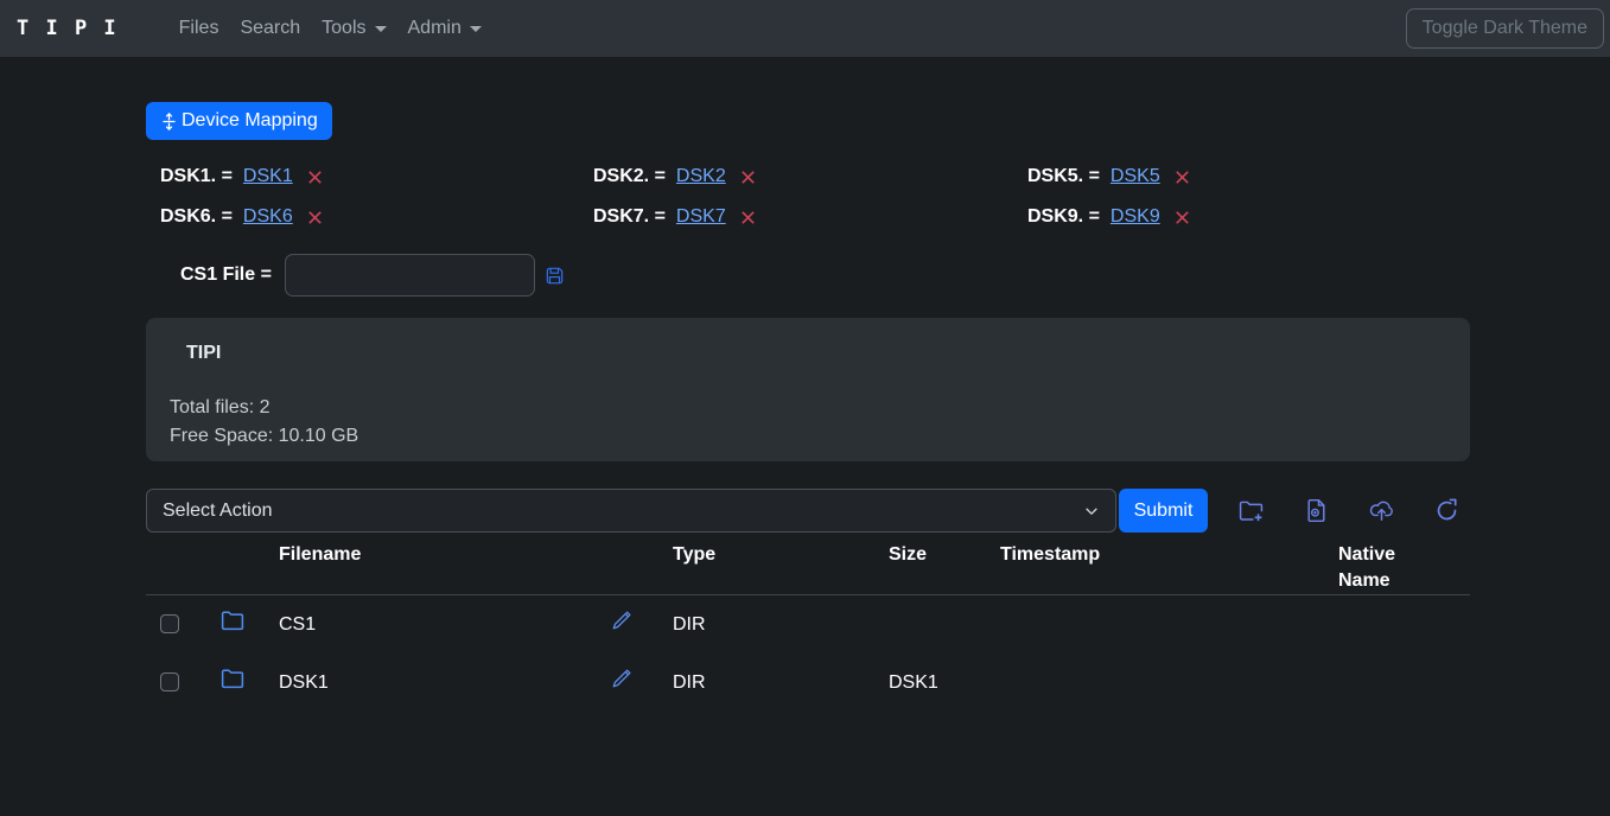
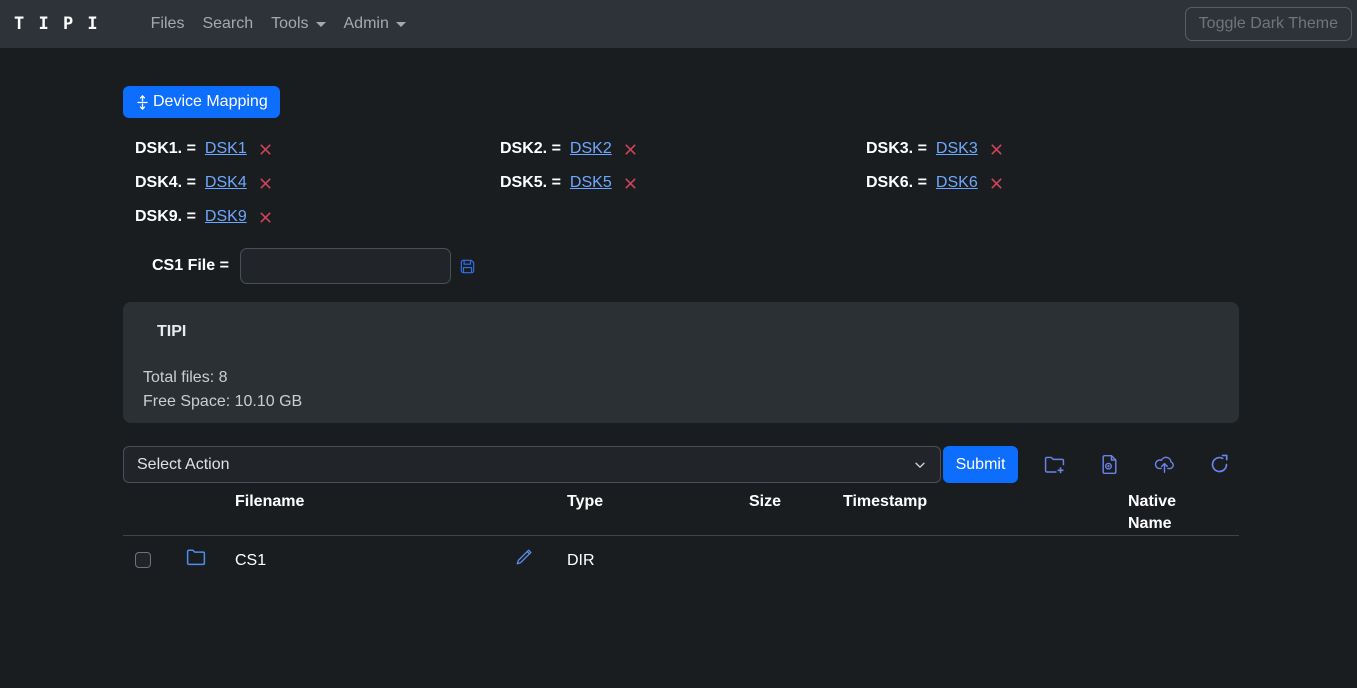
  T I P I
  Files
  Search
  Tools
  Admin
  Toggle Dark Theme
  Device Mapping
  DSK1. =
  DSK1
  DSK2. =
  DSK2
+ DSK3. =
+ DSK3
+ DSK4. =
+ DSK4
  DSK5. =
  DSK5
  DSK6. =
  DSK6
- DSK7. =
- DSK7
  DSK9. =
  DSK9
  CS1 File =
  TIPI
- Total files: 2
+ Total files: 8
  Free Space: 10.10 GB
  Select Action
  Submit
  		Filename		Type	Size	Timestamp	Native Name
  		CS1		DIR
- 		DSK1		DIR	DSK1
